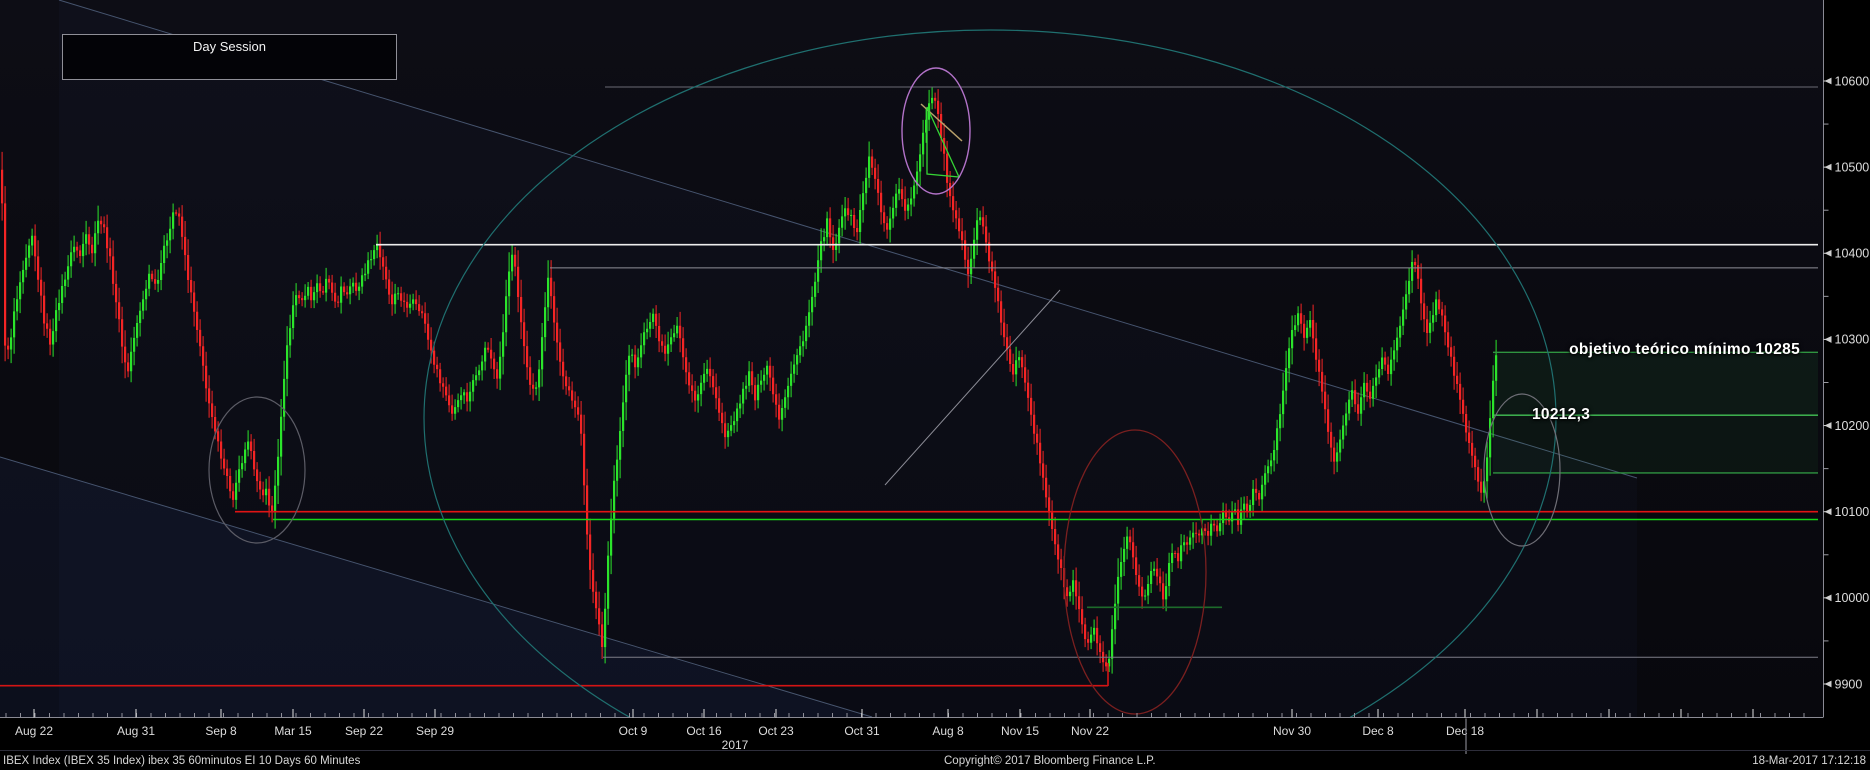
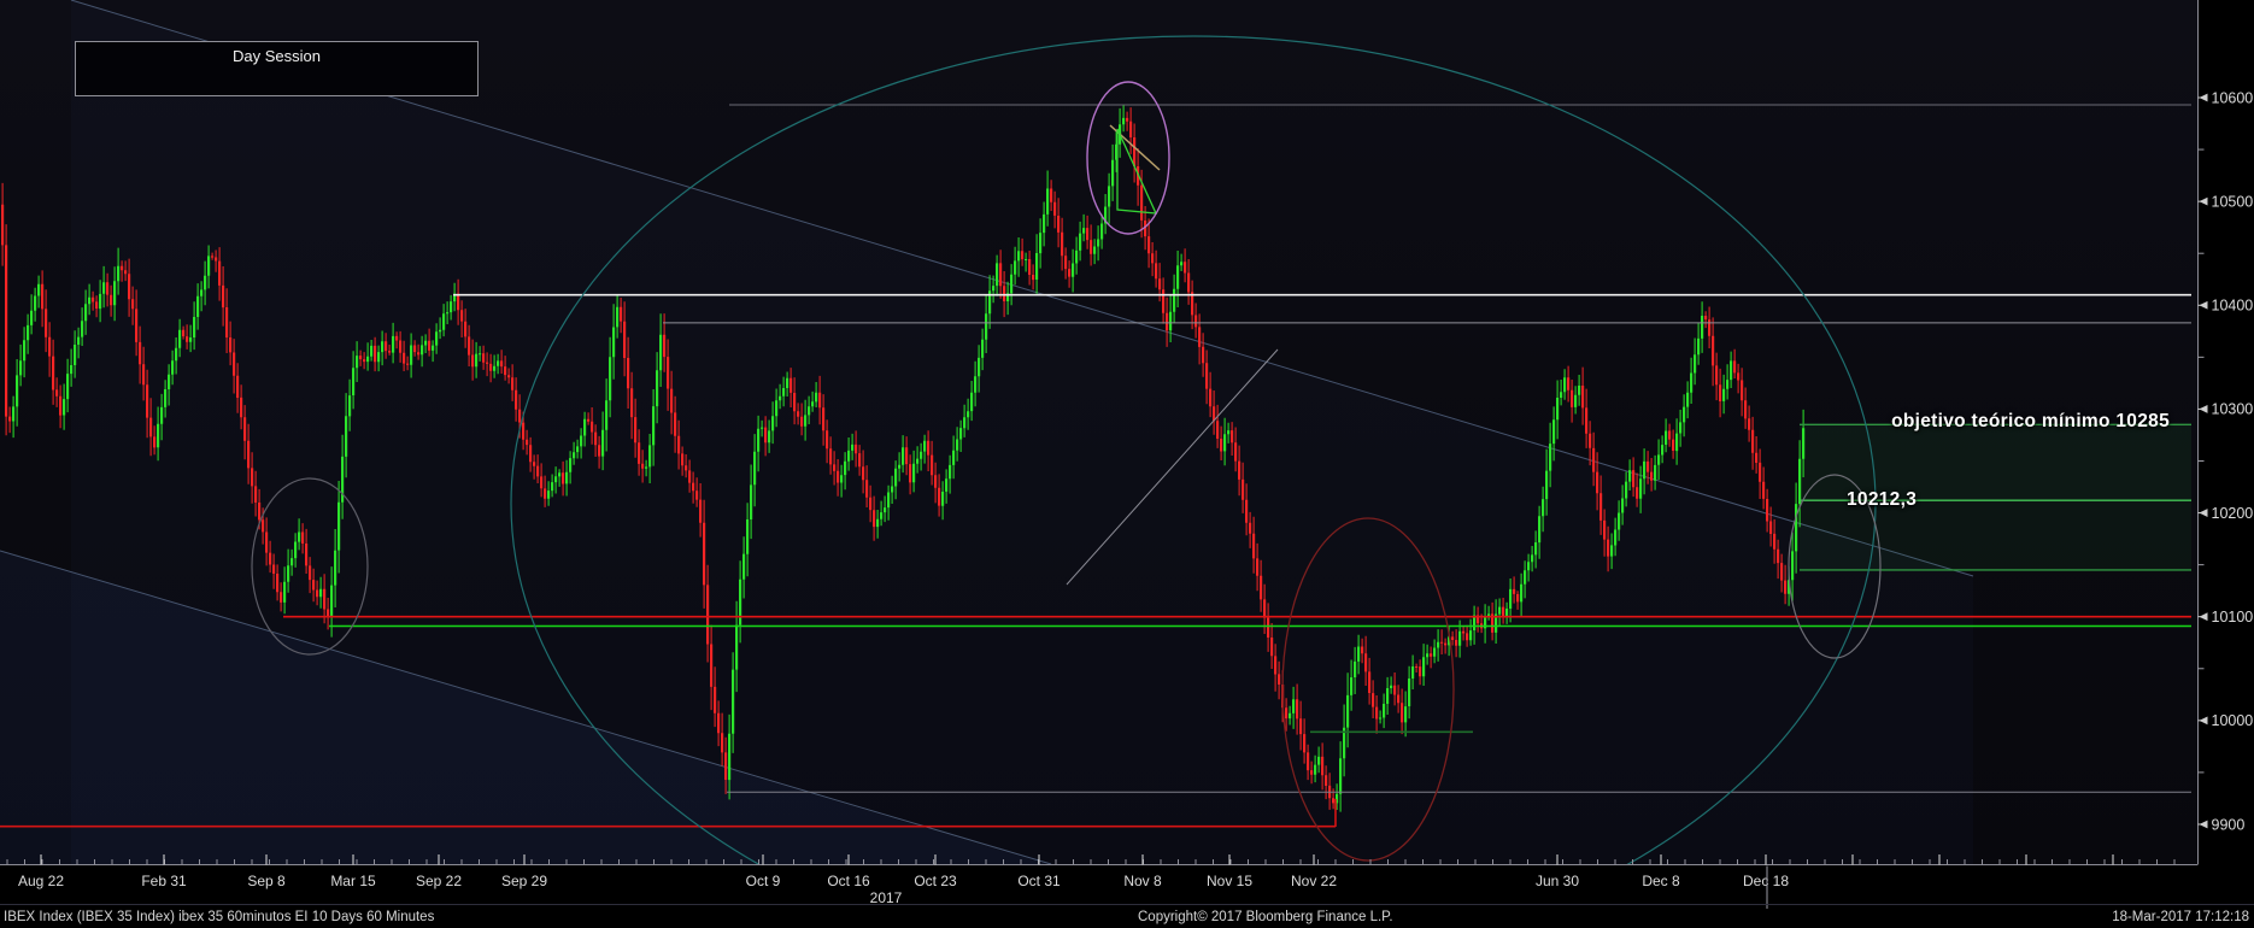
  10600
  10500
  10400
  10300
  10200
  10100
  10000
  9900
  Aug 22
- Aug 31
+ Feb 31
  Sep 8
  Mar 15
  Sep 22
  Sep 29
  Oct 9
  Oct 16
  Oct 23
  Oct 31
- Aug 8
+ Nov 8
  Nov 15
  Nov 22
- Nov 30
+ Jun 30
  Dec 8
  Dec 18
  2017
  Day Session
  objetivo teórico mínimo 10285
  10212,3
  IBEX Index (IBEX 35 Index) ibex 35 60minutos EI 10 Days 60 Minutes
  Copyright© 2017 Bloomberg Finance L.P.
  18-Mar-2017 17:12:18
